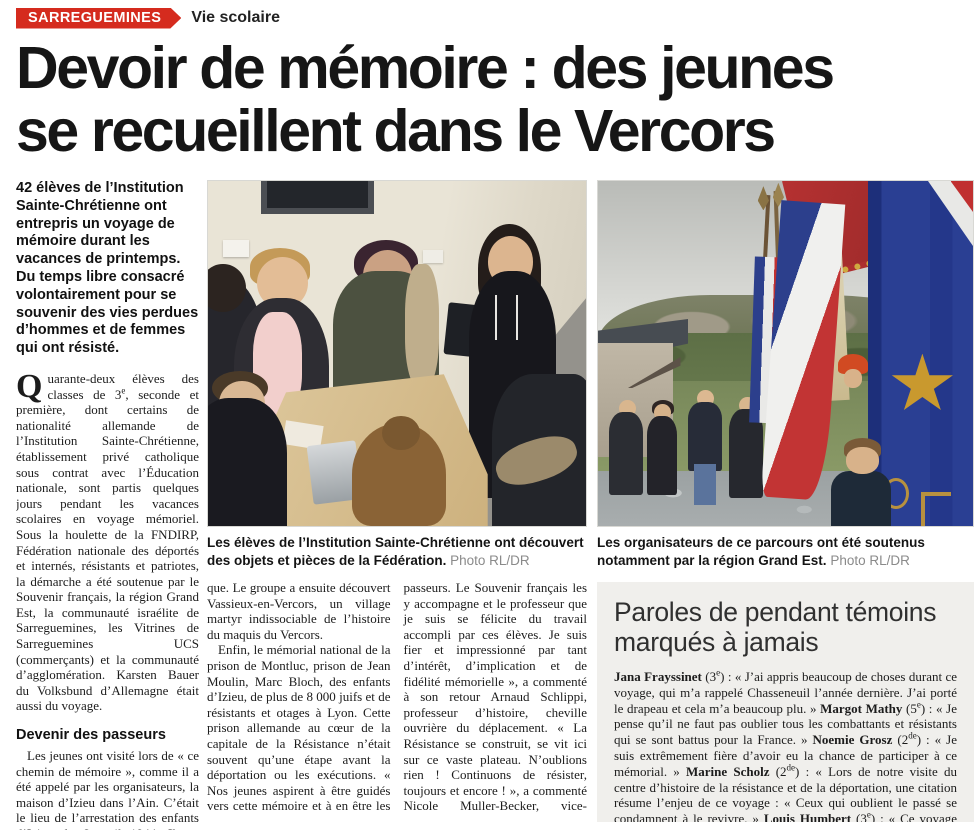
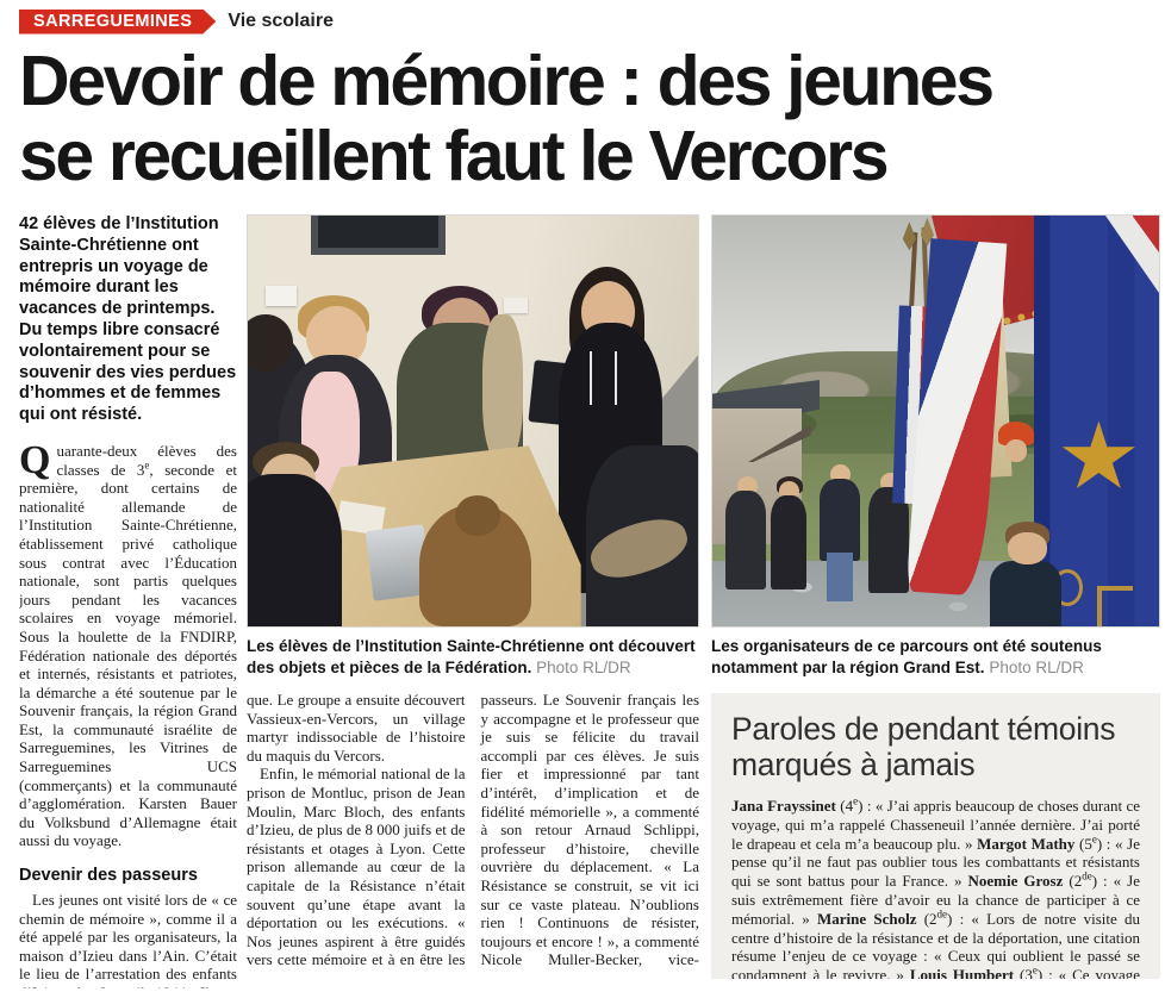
  SARREGUEMINES
  Vie scolaire
  Devoir de mémoire : des jeunes
- se recueillent dans le Vercors
+ se recueillent faut le Vercors
  42 élèves de l’Institution Sainte-Chrétienne ont entrepris un voyage de mémoire durant les vacances de printemps. Du temps libre consacré volontairement pour se souvenir des vies perdues d’hommes et de femmes qui ont résisté.
  Q
  uarante-deux élèves des classes de 3e, seconde et première, dont certains de nationalité allemande de l’Institution Sainte-Chrétienne, établissement privé catholique sous contrat avec l’Éducation nationale, sont partis quelques jours pendant les vacances scolaires en voyage mémoriel. Sous la houlette de la FNDIRP, Fédération nationale des déportés et internés, résistants et patriotes, la démarche a été soutenue par le Souvenir français, la région Grand Est, la communauté israélite de Sarreguemines, les Vitrines de Sarreguemines UCS (commerçants) et la communauté d’agglomération. Karsten Bauer du Volksbund d’Allemagne était aussi du voyage.
  Devenir des passeurs
  Les élèves de l’Institution Sainte-Chrétienne ont découvert des objets et pièces de la Fédération. Photo RL/DR
  que. Le groupe a ensuite découvert Vassieux-en-Vercors, un village martyr indissociable de l’histoire du maquis du Vercors.
  Enfin, le mémorial national de la prison de Montluc, prison de Jean Moulin, Marc Bloch, des enfants d’Izieu, de plus de 8 000 juifs et de résistants et otages à Lyon. Cette prison allemande au cœur de la capitale de la Résistance n’était souvent qu’une étape avant la déportation ou les exécutions. « Nos jeunes aspirent à être guidés vers cette mémoire et à en être les passeurs. Le Souvenir français les y accompagne et le professeur que je suis se félicite du travail accompli par ces élèves. Je suis fier et impressionné par tant d’intérêt, d’implication et de fidélité mémorielle », a commenté à son retour Arnaud Schlippi, professeur d’histoire, cheville ouvrière du déplacement. « La Résistance se construit, se vit ici sur ce vaste plateau. N’oublions rien ! Continuons de résister, toujours et encore ! », a commenté Nicole Muller-Becker, vice-
  Les organisateurs de ce parcours ont été soutenus notamment par la région Grand Est. Photo RL/DR
  Paroles de pendant témoins marqués à jamais
- Jana Frayssinet (3e) : « J’ai appris beaucoup de choses durant ce voyage, qui m’a rappelé Chasseneuil l’année dernière. J’ai porté le drapeau et cela m’a beaucoup plu. » Margot Mathy (5e) : « Je pense qu’il ne faut pas oublier tous les combattants et résistants qui se sont battus pour la France. » Noemie Grosz (2de) : « Je suis extrêmement fière d’avoir eu la chance de participer à ce mémorial. » Marine Scholz (2de) : « Lors de notre visite du centre d’histoire de la résistance et de la déportation, une citation résume l’enjeu de ce voyage : « Ceux qui oublient le passé se condamnent à le revivre. » Louis Humbert (3e) : « Ce voyage
+ Jana Frayssinet (4e) : « J’ai appris beaucoup de choses durant ce voyage, qui m’a rappelé Chasseneuil l’année dernière. J’ai porté le drapeau et cela m’a beaucoup plu. » Margot Mathy (5e) : « Je pense qu’il ne faut pas oublier tous les combattants et résistants qui se sont battus pour la France. » Noemie Grosz (2de) : « Je suis extrêmement fière d’avoir eu la chance de participer à ce mémorial. » Marine Scholz (2de) : « Lors de notre visite du centre d’histoire de la résistance et de la déportation, une citation résume l’enjeu de ce voyage : « Ceux qui oublient le passé se condamnent à le revivre. » Louis Humbert (3e) : « Ce voyage
